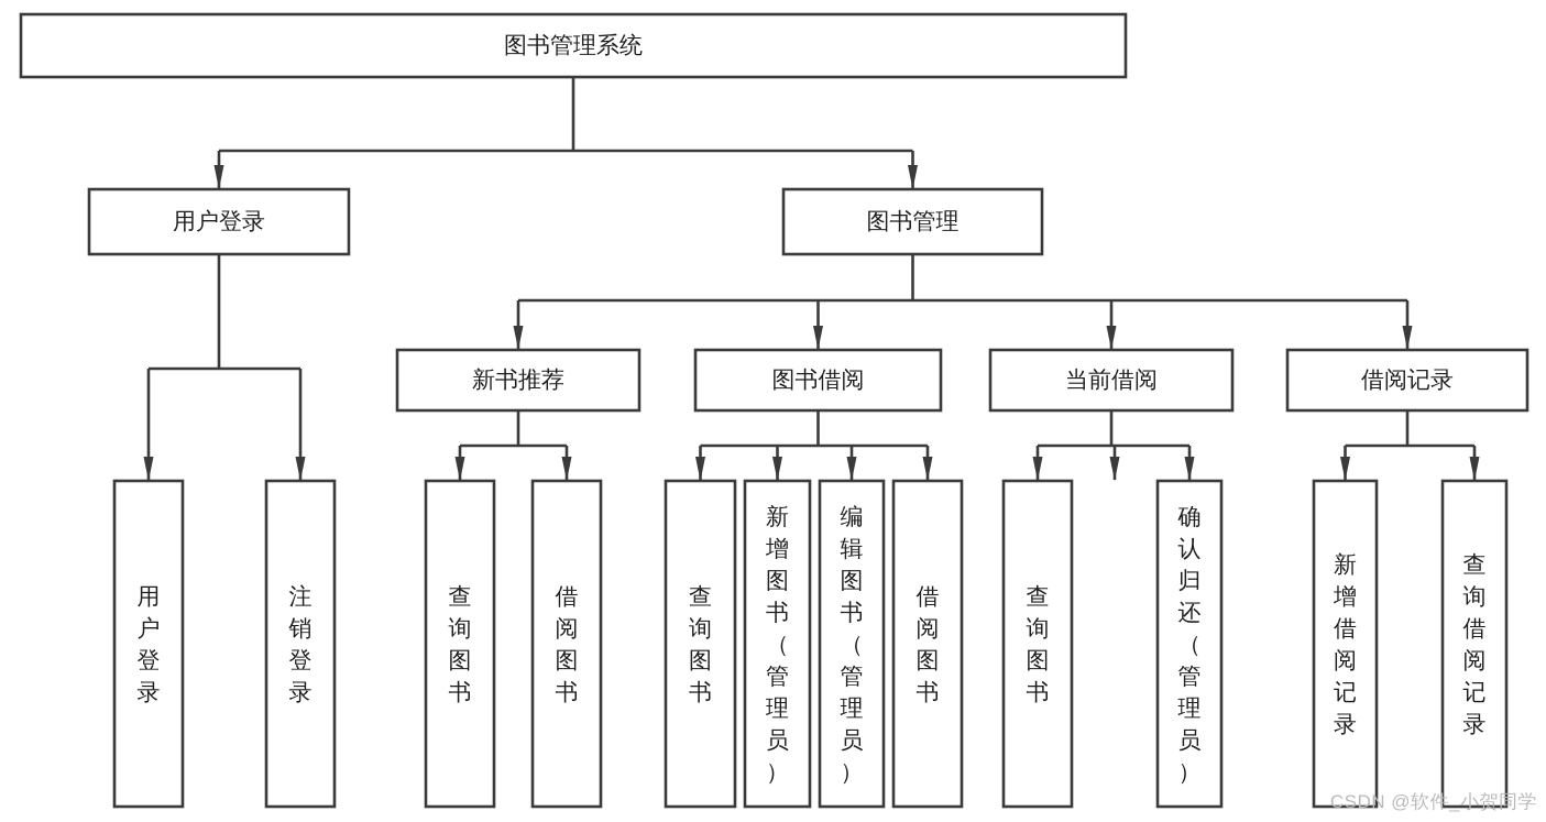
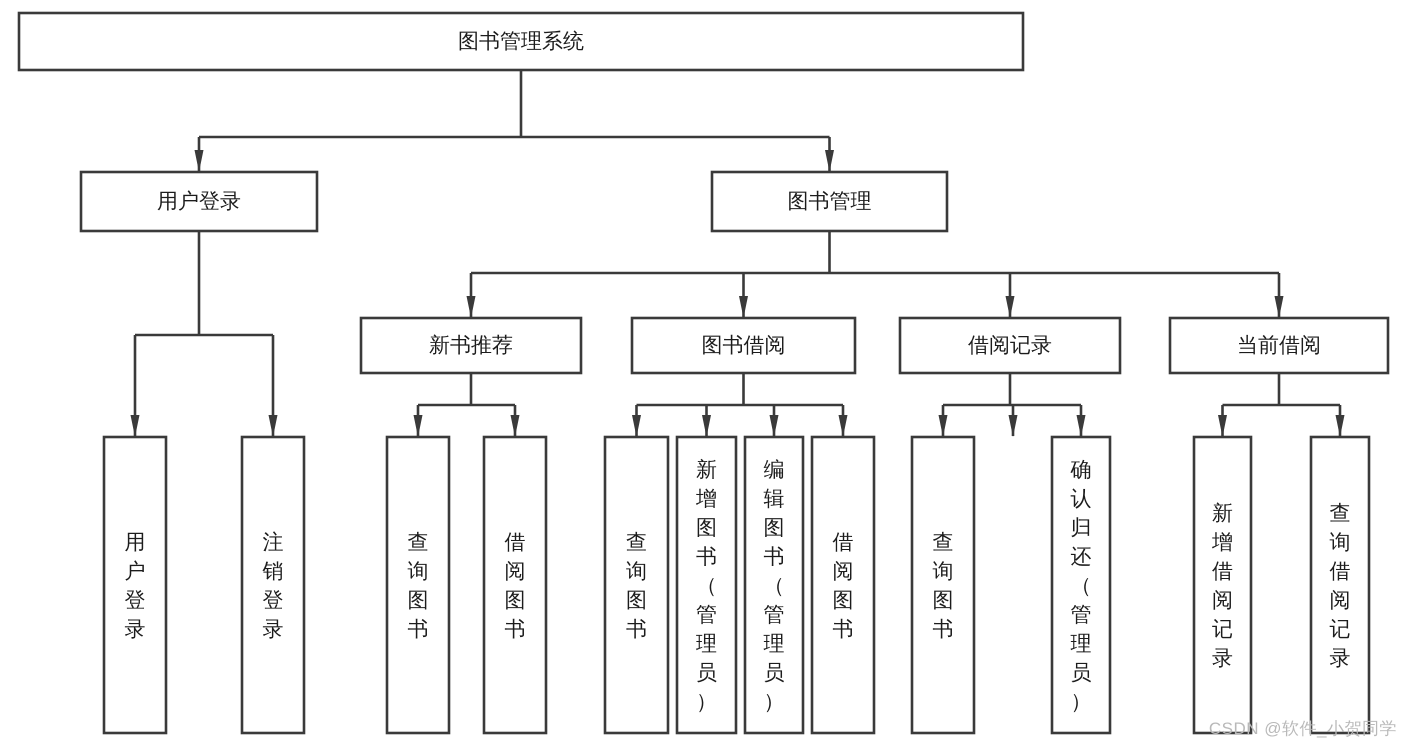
  图书管理系统
  用户登录
  用户登录
  注销登录
  图书管理
  新书推荐
  查询图书
  借阅图书
  图书借阅
  查询图书
  新增图书（管理员）
  编辑图书（管理员）
  借阅图书
- 当前借阅
+ 借阅记录
  查询图书
  确认归还（管理员）
- 借阅记录
+ 当前借阅
  新增借阅记录
  查询借阅记录
  CSDN @软件_小贺同学
